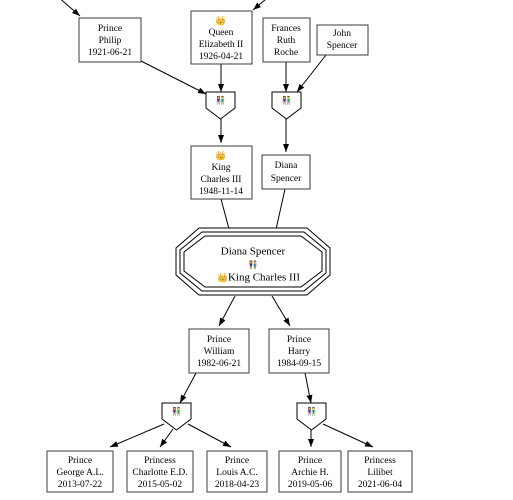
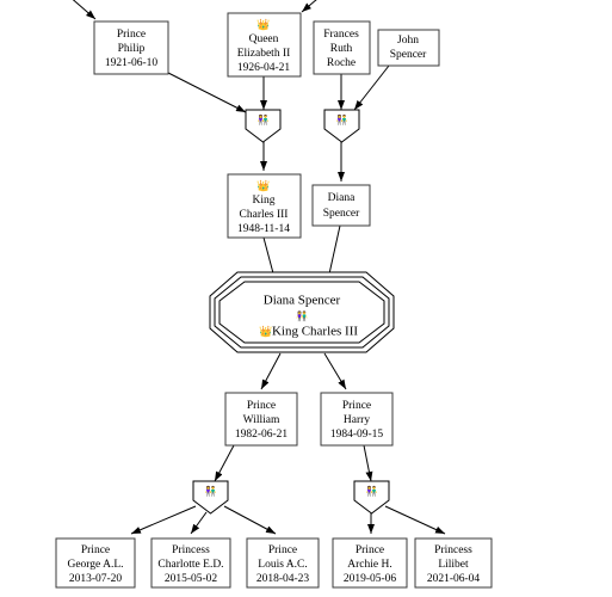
  👫
  👫
  👫
  👫
  Diana Spencer
  👫
  👑
  King Charles III
  Prince
  Philip
- 1921-06-21
+ 1921-06-10
  👑
  Queen
  Elizabeth II
  1926-04-21
  Frances
  Ruth
  Roche
  John
  Spencer
  👑
  King
  Charles III
  1948-11-14
  Diana
  Spencer
  Prince
  William
  1982-06-21
  Prince
  Harry
  1984-09-15
  Prince
  George A.L.
- 2013-07-22
+ 2013-07-20
  Princess
  Charlotte E.D.
  2015-05-02
  Prince
  Louis A.C.
  2018-04-23
  Prince
  Archie H.
  2019-05-06
  Princess
  Lilibet
  2021-06-04
